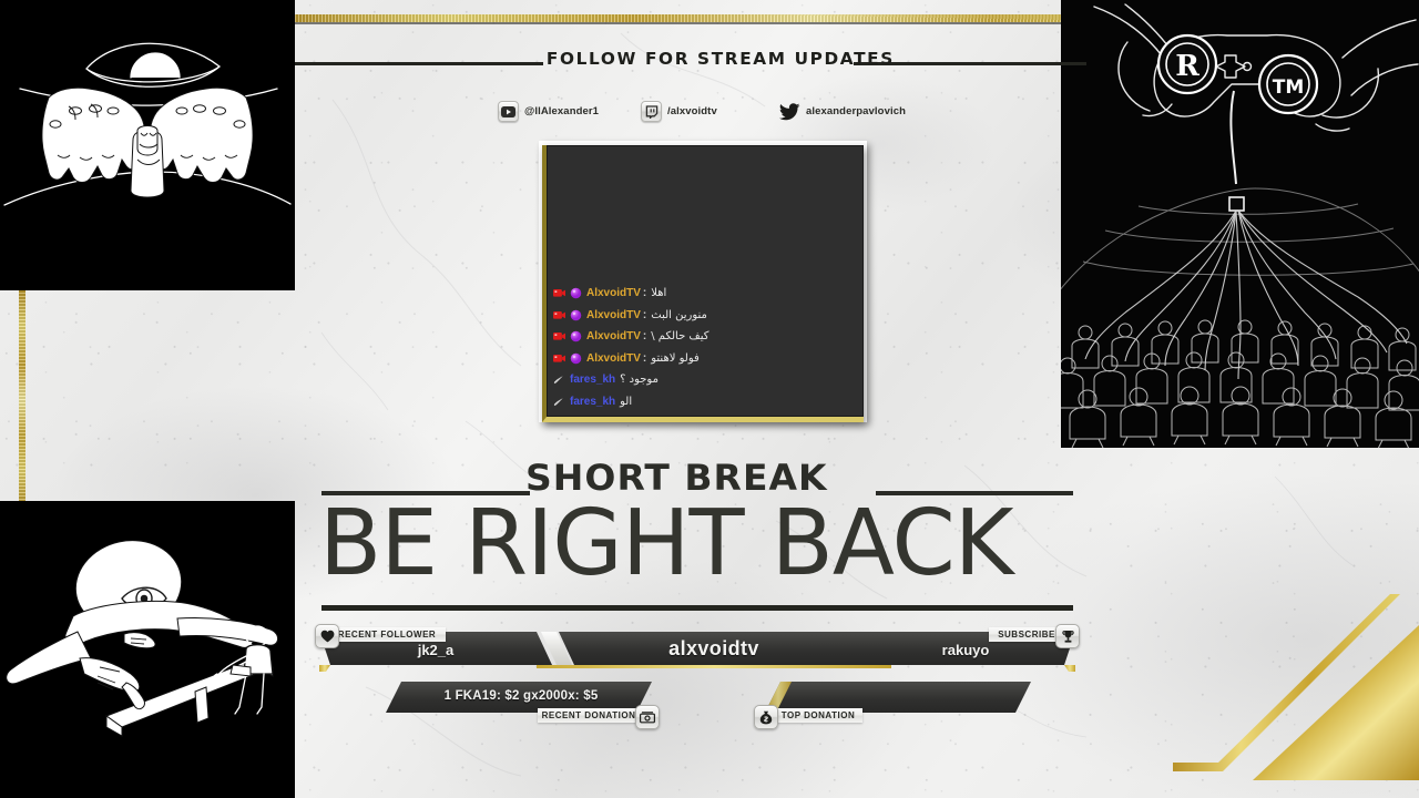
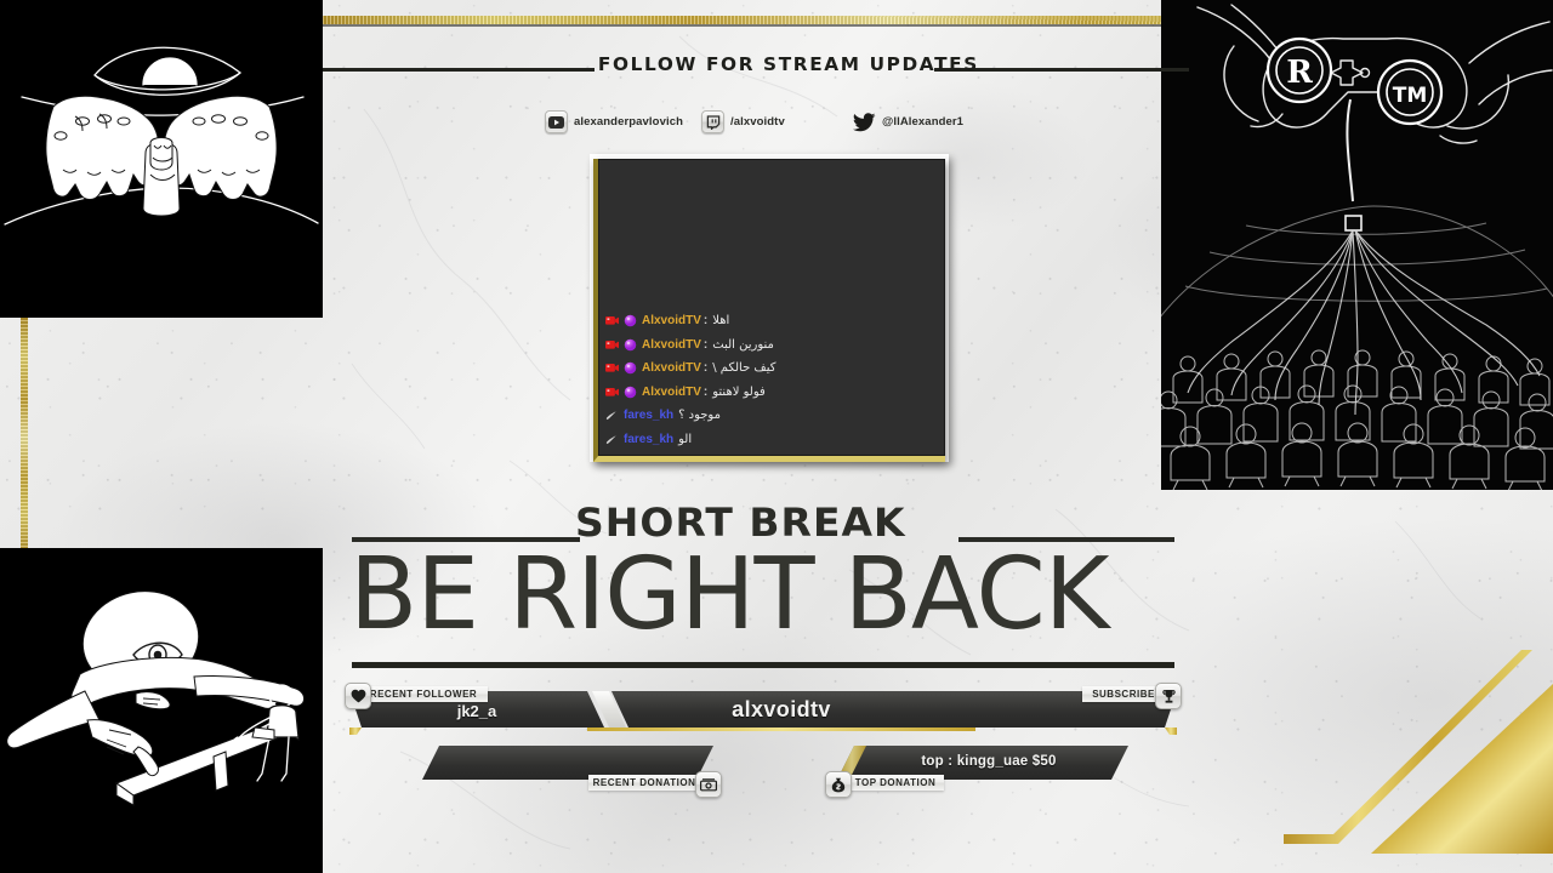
  R
  TM
  FOLLOW FOR STREAM UPDATES
- @llAlexander1
+ alexanderpavlovich
  /alxvoidtv
- alexanderpavlovich
+ @llAlexander1
  AlxvoidTV
  :
  اهلا
  AlxvoidTV
  :
  منورين البث
  AlxvoidTV
  :
  كيف حالكم \
  AlxvoidTV
  :
  فولو لاهنتو
  fares_kh
  موجود ؟
  fares_kh
  الو
  SHORT BREAK
  BE RIGHT BACK
  jk2_a
  RECENT FOLLOWER
  alxvoidtv
- rakuyo
  SUBSCRIBE
- 1 FKA19: $2 gx2000x: $5
  RECENT DONATION
+ top : kingg_uae $50
  TOP DONATION
